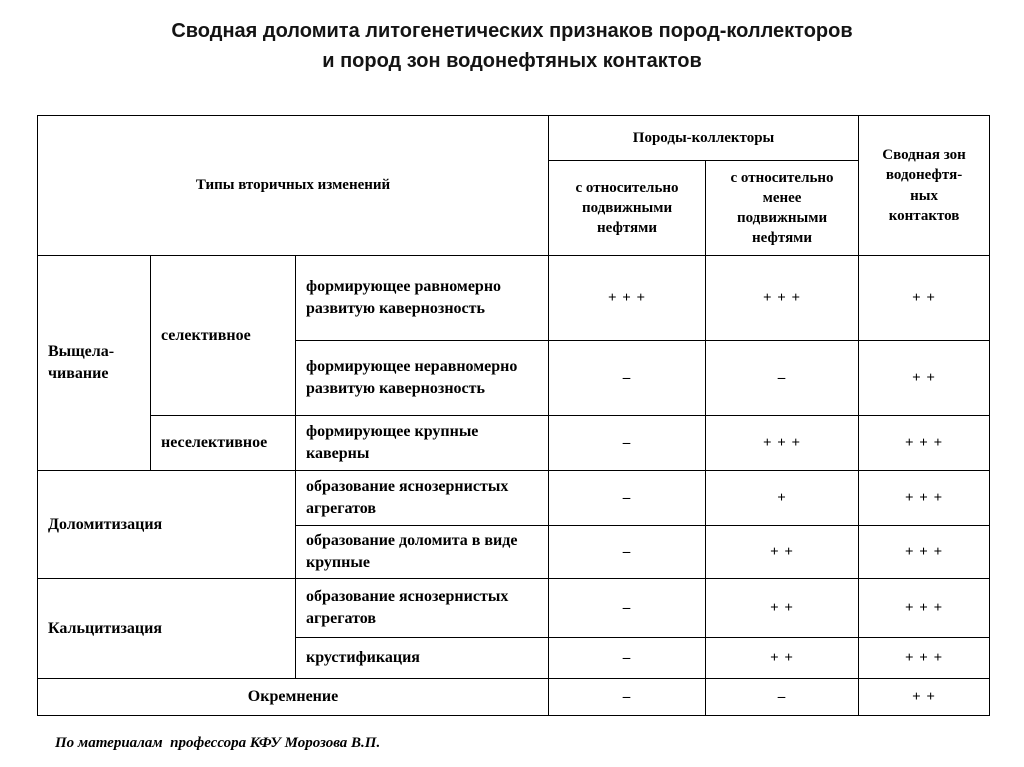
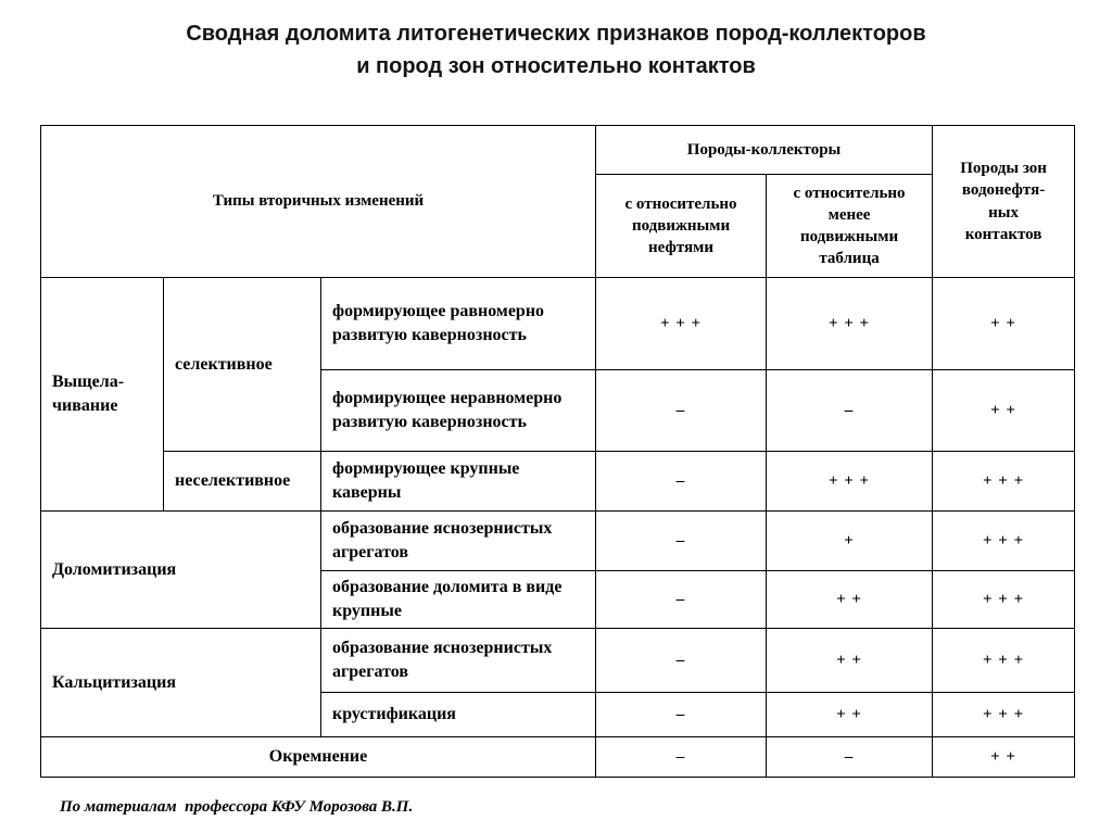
  Сводная доломита литогенетических признаков пород-коллекторов
- и пород зон водонефтяных контактов
+ и пород зон относительно контактов
- Типы вторичных изменений	Породы-коллекторы	Сводная зон водонефтя- ных контактов
+ Типы вторичных изменений	Породы-коллекторы	Породы зон водонефтя- ных контактов
- с относительно подвижными нефтями	с относительно менее подвижными нефтями
+ с относительно подвижными нефтями	с относительно менее подвижными таблица
  Выщела- чивание	селективное	формирующее равномерно развитую кавернозность	+ + +	+ + +	+ +
  формирующее неравномерно развитую кавернозность	–	–	+ +
  неселективное	формирующее крупные каверны	–	+ + +	+ + +
  Доломитизация	образование яснозернистых агрегатов	–	+	+ + +
  образование доломита в виде крупные	–	+ +	+ + +
  Кальцитизация	образование яснозернистых агрегатов	–	+ +	+ + +
  крустификация	–	+ +	+ + +
  Окремнение	–	–	+ +
  По материалам профессора КФУ Морозова В.П.
